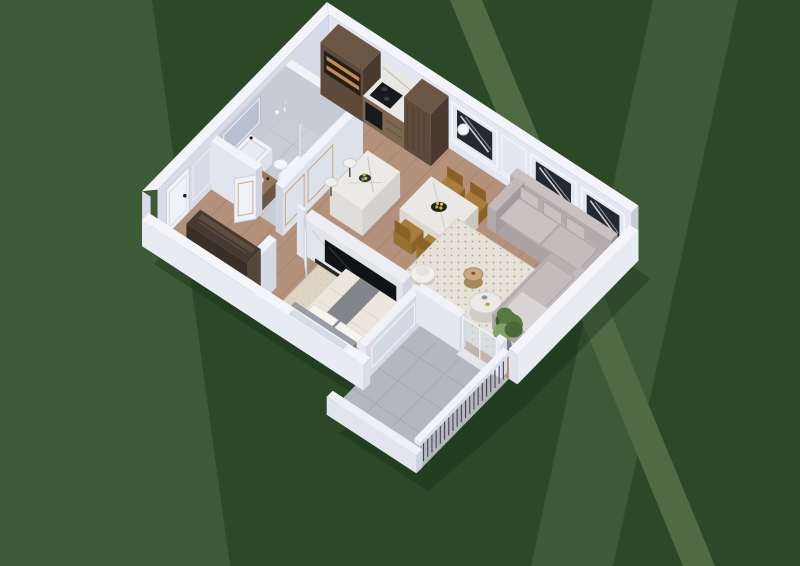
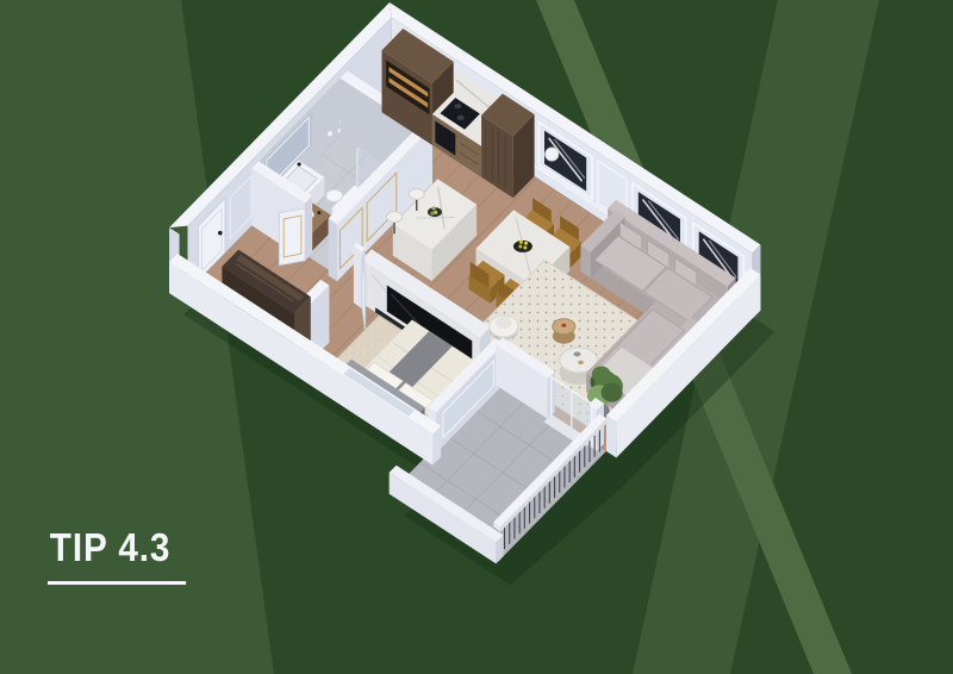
+ TIP 4.3
